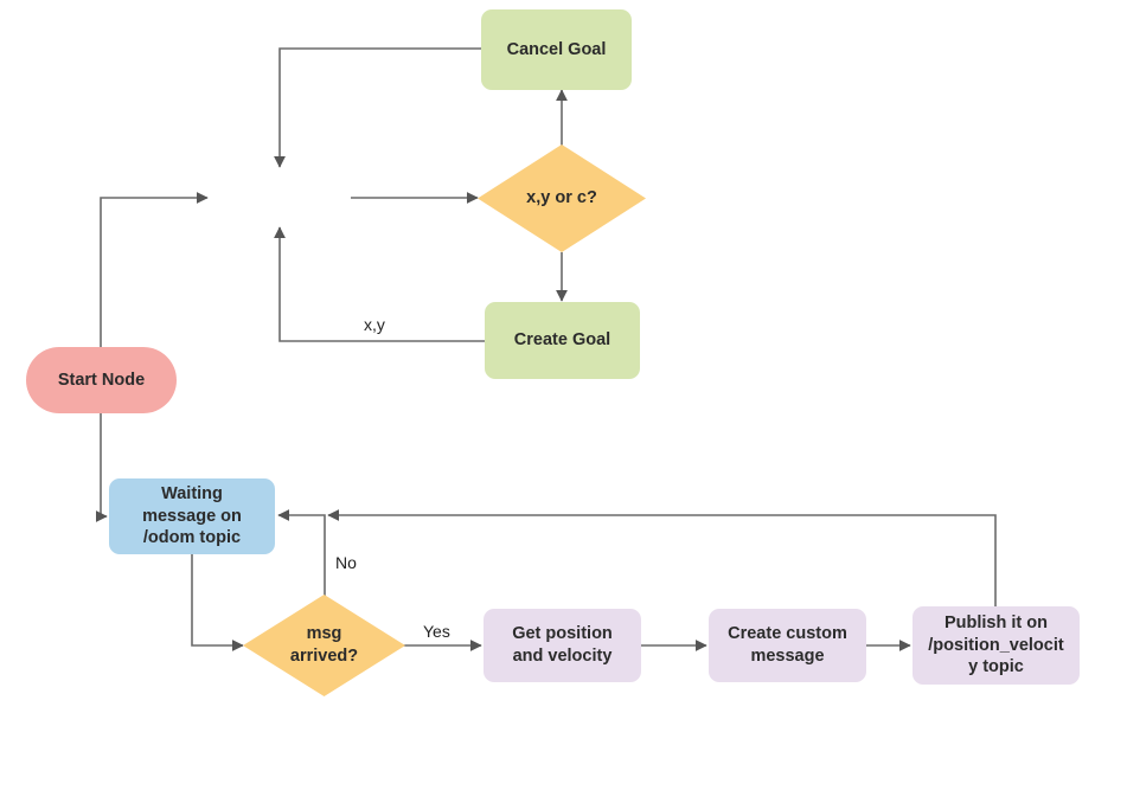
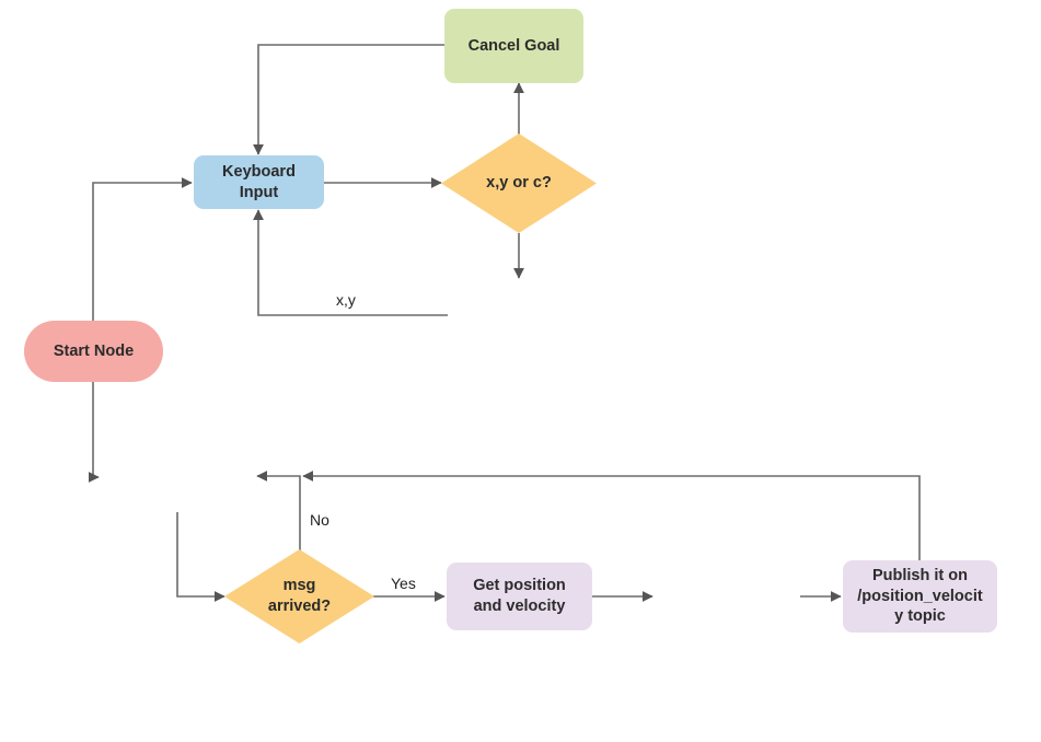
  Start Node
+ Keyboard
+ Input
  x,y or c?
  Cancel Goal
- Create Goal
- Waiting
- message on
- /odom topic
  msg
  arrived?
  Get position
  and velocity
- Create custom
- message
  Publish it on
  /position_velocit
  y topic
  x,y
  No
  Yes
